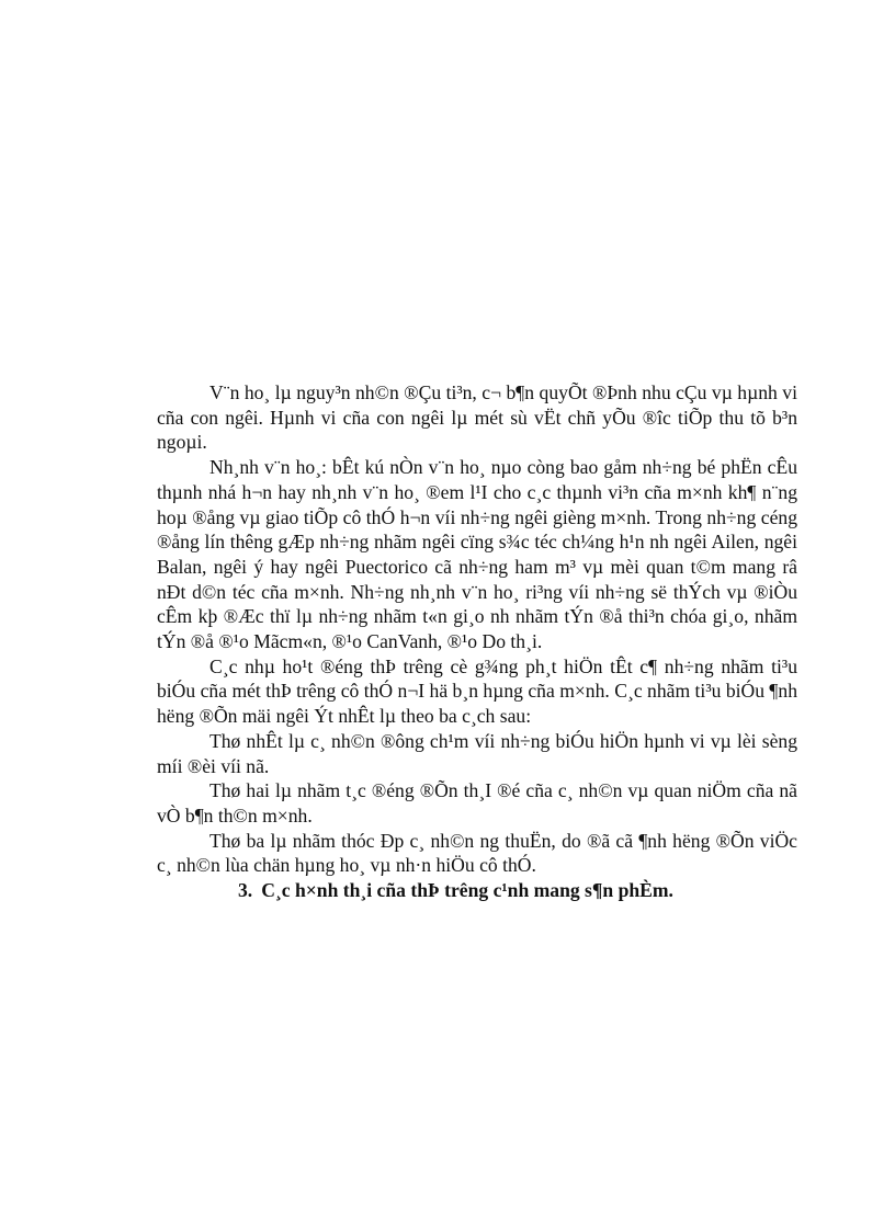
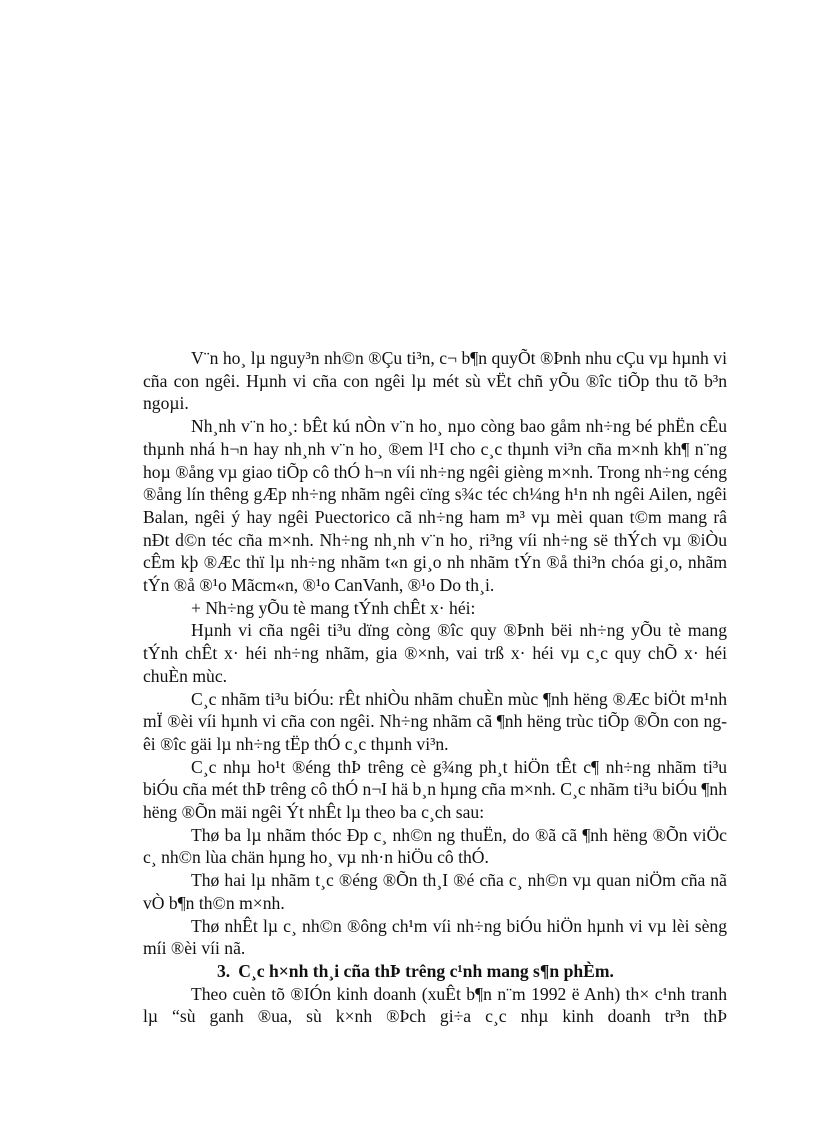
  V¨n ho¸ lµ nguy³n nh©n ®Çu ti³n, c¬ b¶n quyÕt ®Þnh nhu cÇu vµ hµnh vi cña con ng­êi. Hµnh vi cña con ng­êi lµ mét sù vËt chñ yÕu ®îc tiÕp thu tõ b³n ngoµi.
  Nh¸nh v¨n ho¸: bÊt kú nÒn v¨n ho¸ nµo còng bao gåm nh÷ng bé phËn cÊu thµnh nhá h¬n hay nh¸nh v¨n ho¸ ®em l¹I cho c¸c thµnh vi³n cña m×nh kh¶ n¨ng hoµ ®ång vµ giao tiÕp cô thÓ h¬n víi nh÷ng ng­êi gièng m×nh. Trong nh÷ng céng ®ång lín th­êng gÆp nh÷ng nhãm ng­êi cïng s¾c téc ch¼ng h¹n nh­ ng­êi Ailen, ng­êi Balan, ng­êi ý hay ng­êi Puectorico cã nh÷ng ham m³ vµ mèi quan t©m mang râ nÐt d©n téc cña m×nh. Nh÷ng nh¸nh v¨n ho¸ ri³ng víi nh÷ng së thÝch vµ ®iÒu cÊm kþ ®Æc thï lµ nh÷ng nhãm t«n gi¸o nh­ nhãm tÝn ®å thi³n chóa gi¸o, nhãm tÝn ®å ®¹o Mãcm«n, ®¹o CanVanh, ®¹o Do th¸i.
+ + Nh÷ng yÕu tè mang tÝnh chÊt x· héi:
+ Hµnh vi cña ng­êi ti³u dïng còng ®­îc quy ®Þnh bëi nh÷ng yÕu tè mang tÝnh chÊt x· héi nh÷ng nhãm, gia ®×nh, vai trß x· héi vµ c¸c quy chÕ x· héi chuÈn mùc.
+ C¸c nhãm ti³u biÓu: rÊt nhiÒu nhãm chuÈn mùc ¶nh h­ëng ®Æc biÖt m¹nh mÏ ®èi víi hµnh vi cña con ng­êi. Nh÷ng nhãm cã ¶nh h­ëng trùc tiÕp ®Õn con ng­êi ®­îc gäi lµ nh÷ng tËp thÓ c¸c thµnh vi³n.
  C¸c nhµ ho¹t ®éng thÞ tr­êng cè g¾ng ph¸t hiÖn tÊt c¶ nh÷ng nhãm ti³u biÓu cña mét thÞ tr­êng cô thÓ n¬I hä b¸n hµng cña m×nh. C¸c nhãm ti³u biÓu ¶nh hëng ®Õn mäi ng­êi Ýt nhÊt lµ theo ba c¸ch sau:
- Thø nhÊt lµ c¸ nh©n ®ông ch¹m víi nh÷ng biÓu hiÖn hµnh vi vµ lèi sèng míi ®èi víi nã.
+ Thø ba lµ nhãm thóc Ðp c¸ nh©n ng­ thuËn, do ®ã cã ¶nh h­ëng ®Õn viÖc c¸ nh©n lùa chän hµng ho¸ vµ nh·n hiÖu cô thÓ.
  Thø hai lµ nhãm t¸c ®éng ®Õn th¸I ®é cña c¸ nh©n vµ quan niÖm cña nã vÒ b¶n th©n m×nh.
- Thø ba lµ nhãm thóc Ðp c¸ nh©n ng­ thuËn, do ®ã cã ¶nh h­ëng ®Õn viÖc c¸ nh©n lùa chän hµng ho¸ vµ nh·n hiÖu cô thÓ.
+ Thø nhÊt lµ c¸ nh©n ®ông ch¹m víi nh÷ng biÓu hiÖn hµnh vi vµ lèi sèng míi ®èi víi nã.
  3. C¸c h×nh th¸i cña thÞ tr­êng c¹nh mang s¶n phÈm.
+ Theo cuèn tõ ®IÓn kinh doanh (xuÊt b¶n n¨m 1992 ë Anh) th× c¹nh tranh lµ “sù ganh ®ua, sù k×nh ®Þch gi÷a c¸c nhµ kinh doanh tr³n thÞ
